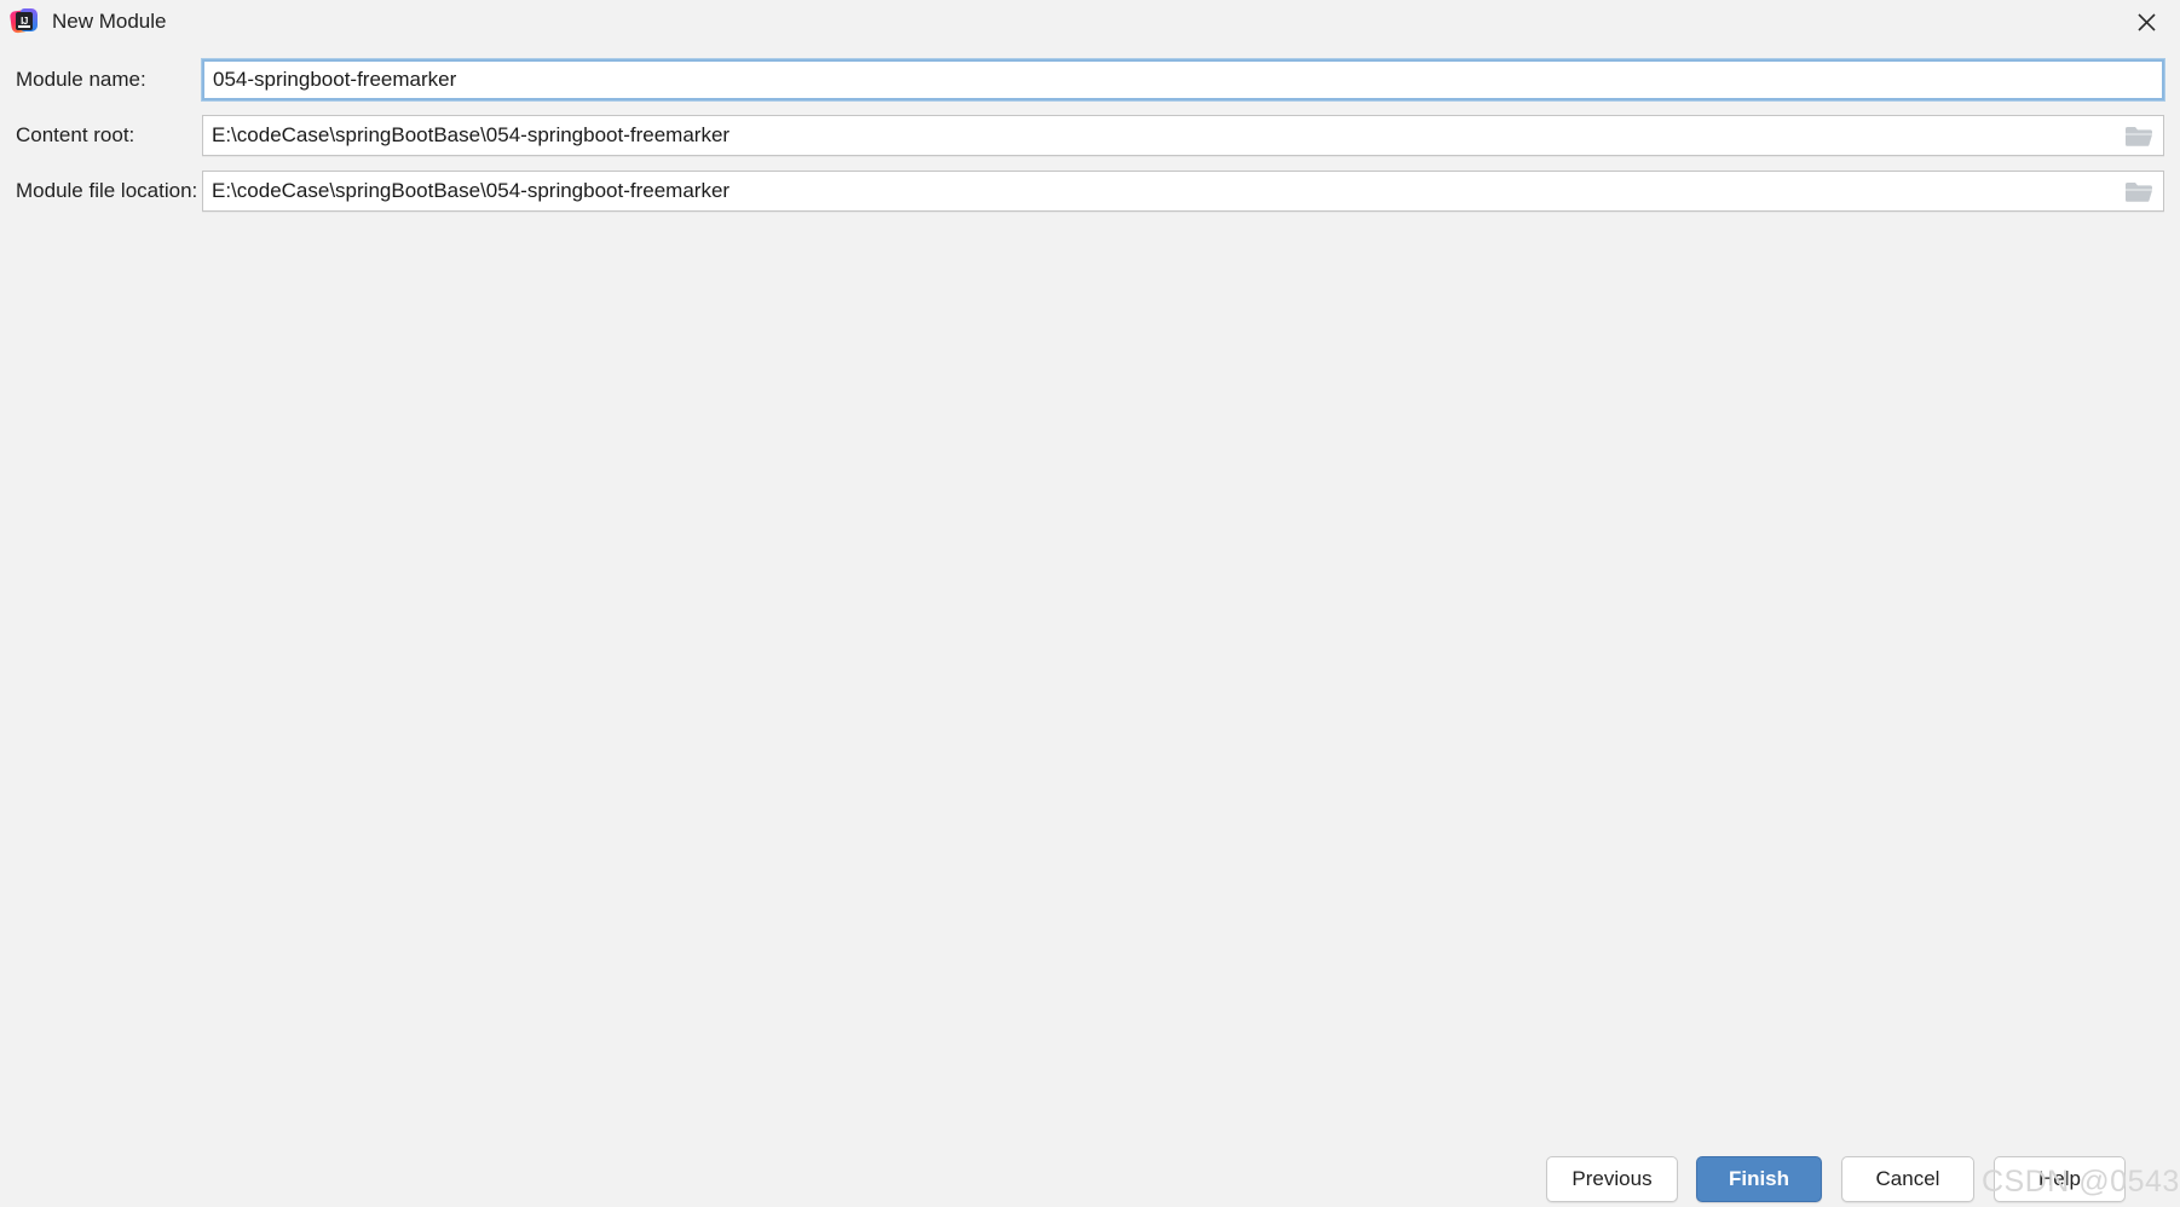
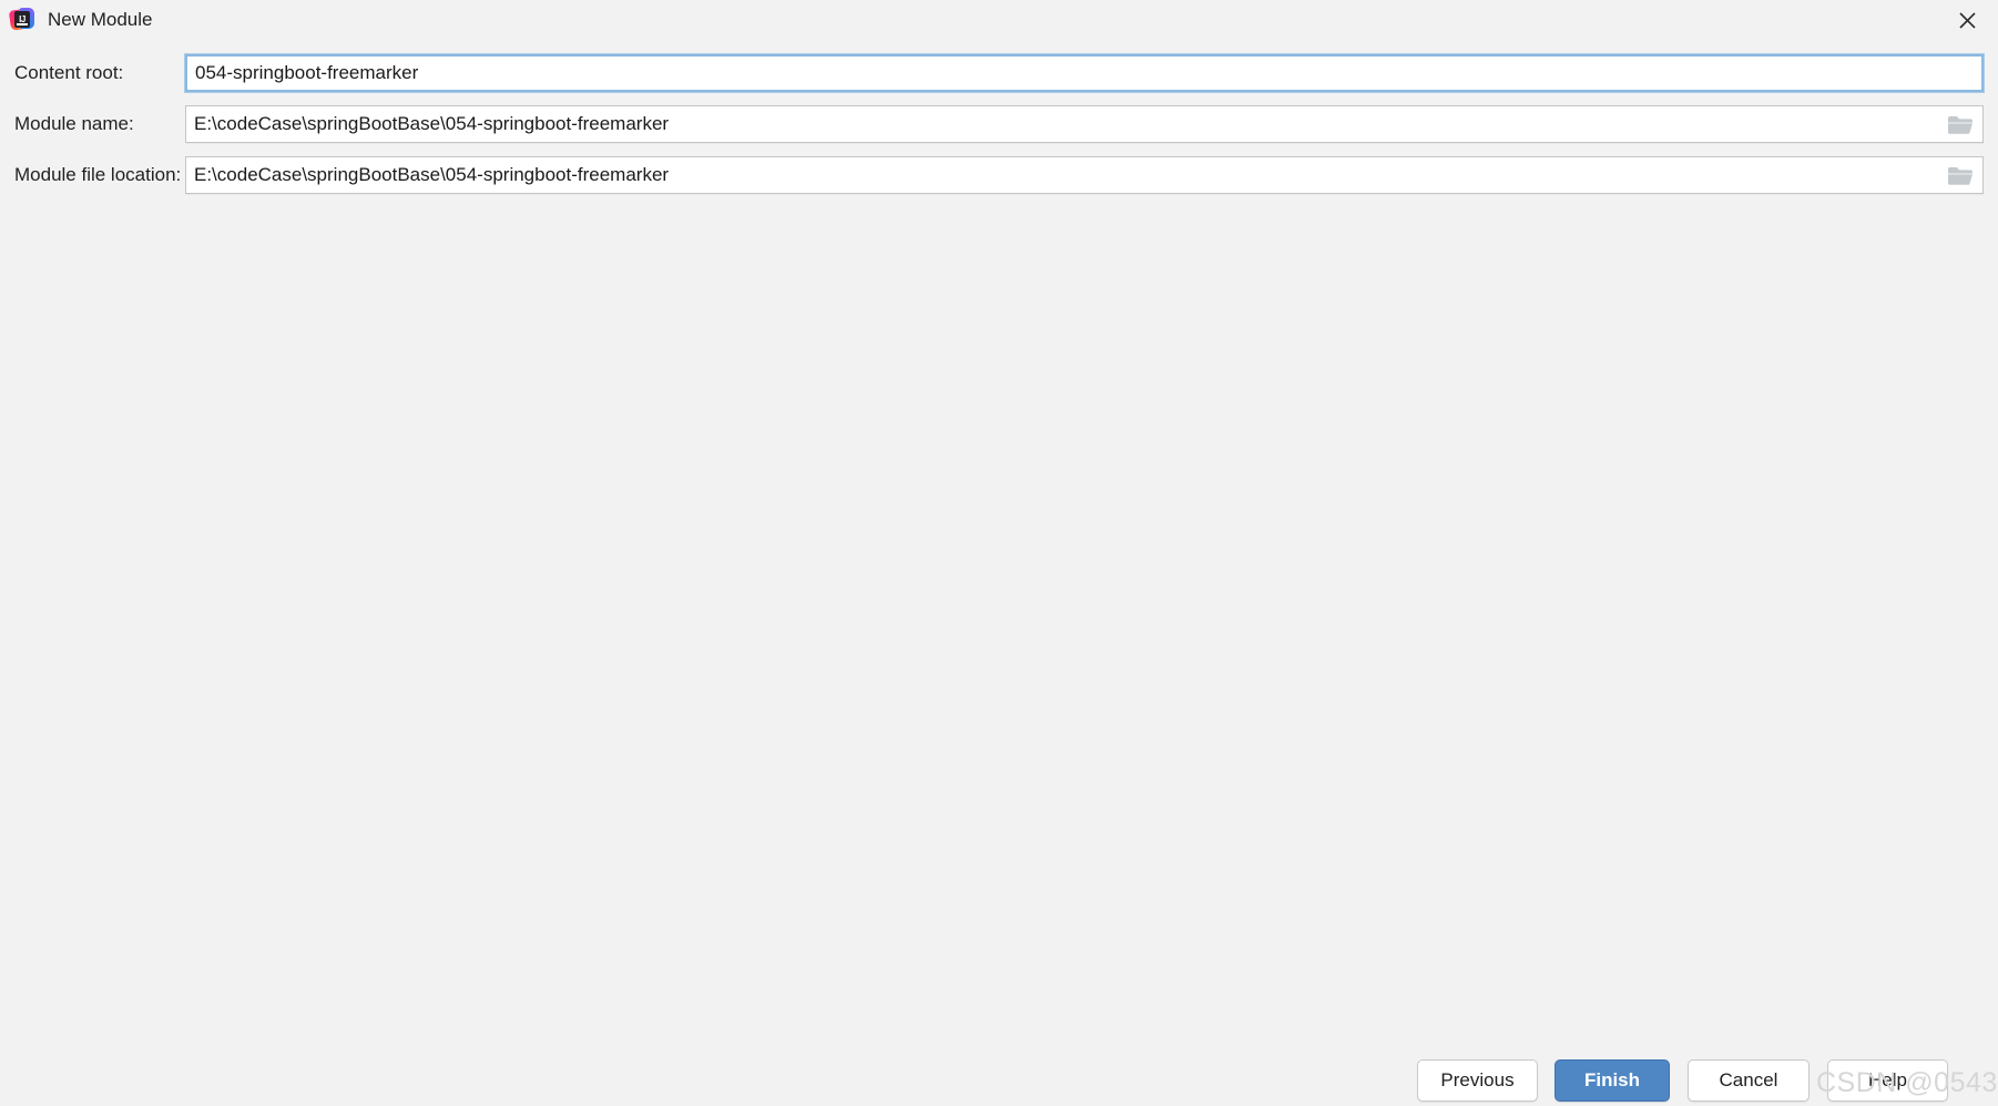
  IJ
  New Module
- Module name:
+ Content root:
  054-springboot-freemarker
- Content root:
+ Module name:
  E:\codeCase\springBootBase\054-springboot-freemarker
  Module file location:
  E:\codeCase\springBootBase\054-springboot-freemarker
  Previous
  Finish
  Cancel
  Help
  CSDN @0543
